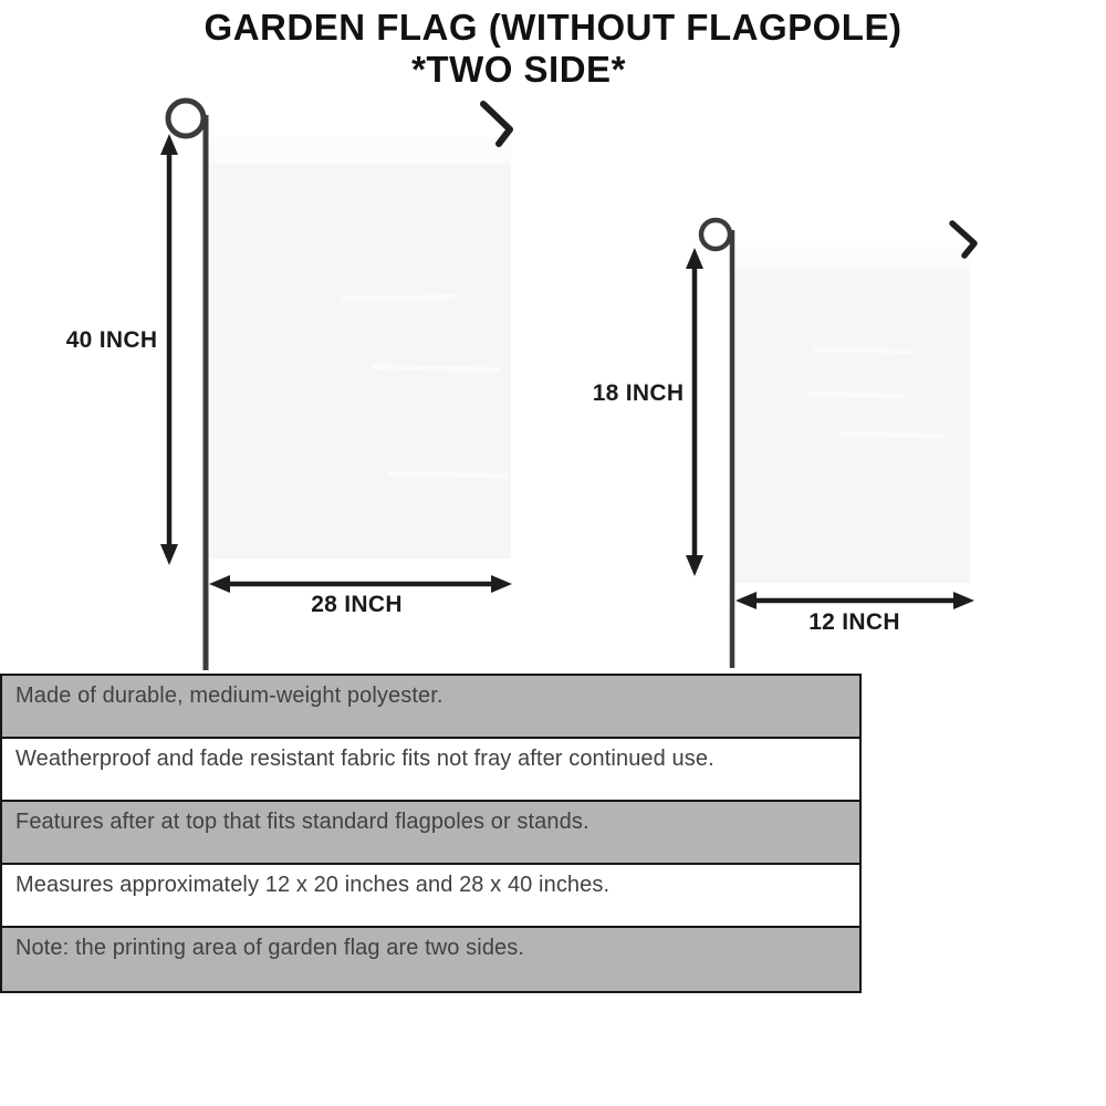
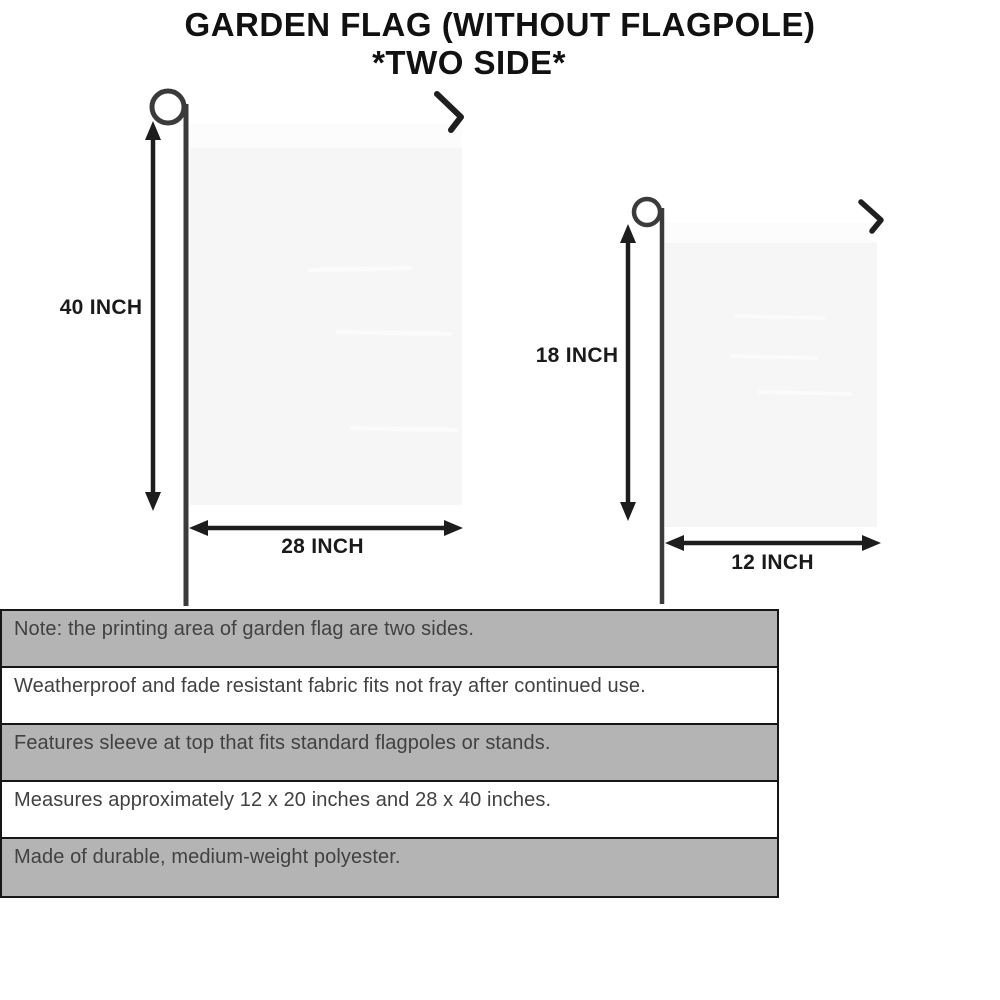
  GARDEN FLAG (WITHOUT FLAGPOLE)
  *TWO SIDE*
  40 INCH
  28 INCH
  18 INCH
  12 INCH
- Made of durable, medium-weight polyester.
+ Note: the printing area of garden flag are two sides.
  Weatherproof and fade resistant fabric fits not fray after continued use.
- Features after at top that fits standard flagpoles or stands.
+ Features sleeve at top that fits standard flagpoles or stands.
  Measures approximately 12 x 20 inches and 28 x 40 inches.
- Note: the printing area of garden flag are two sides.
+ Made of durable, medium-weight polyester.
